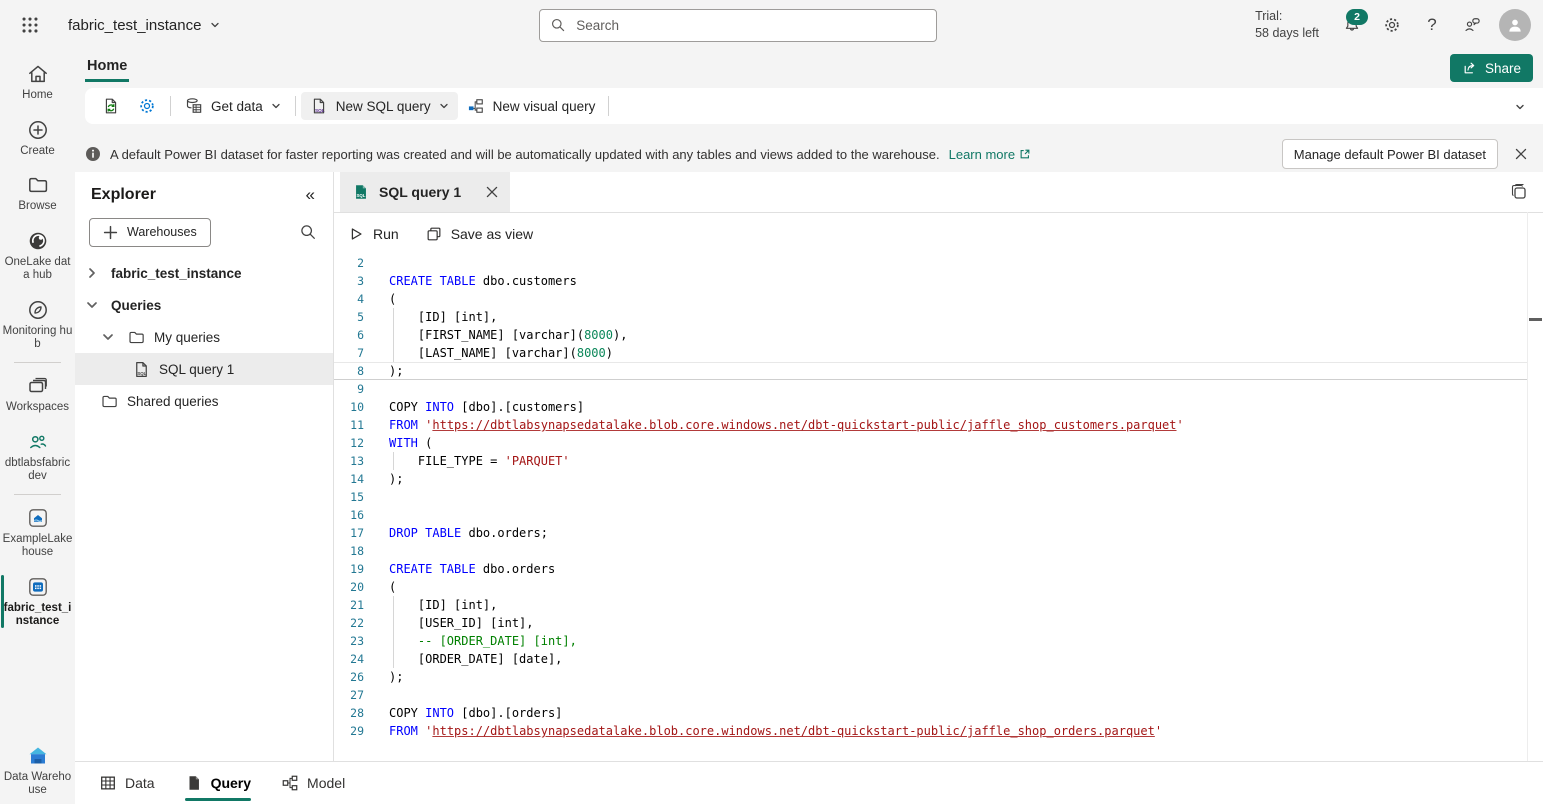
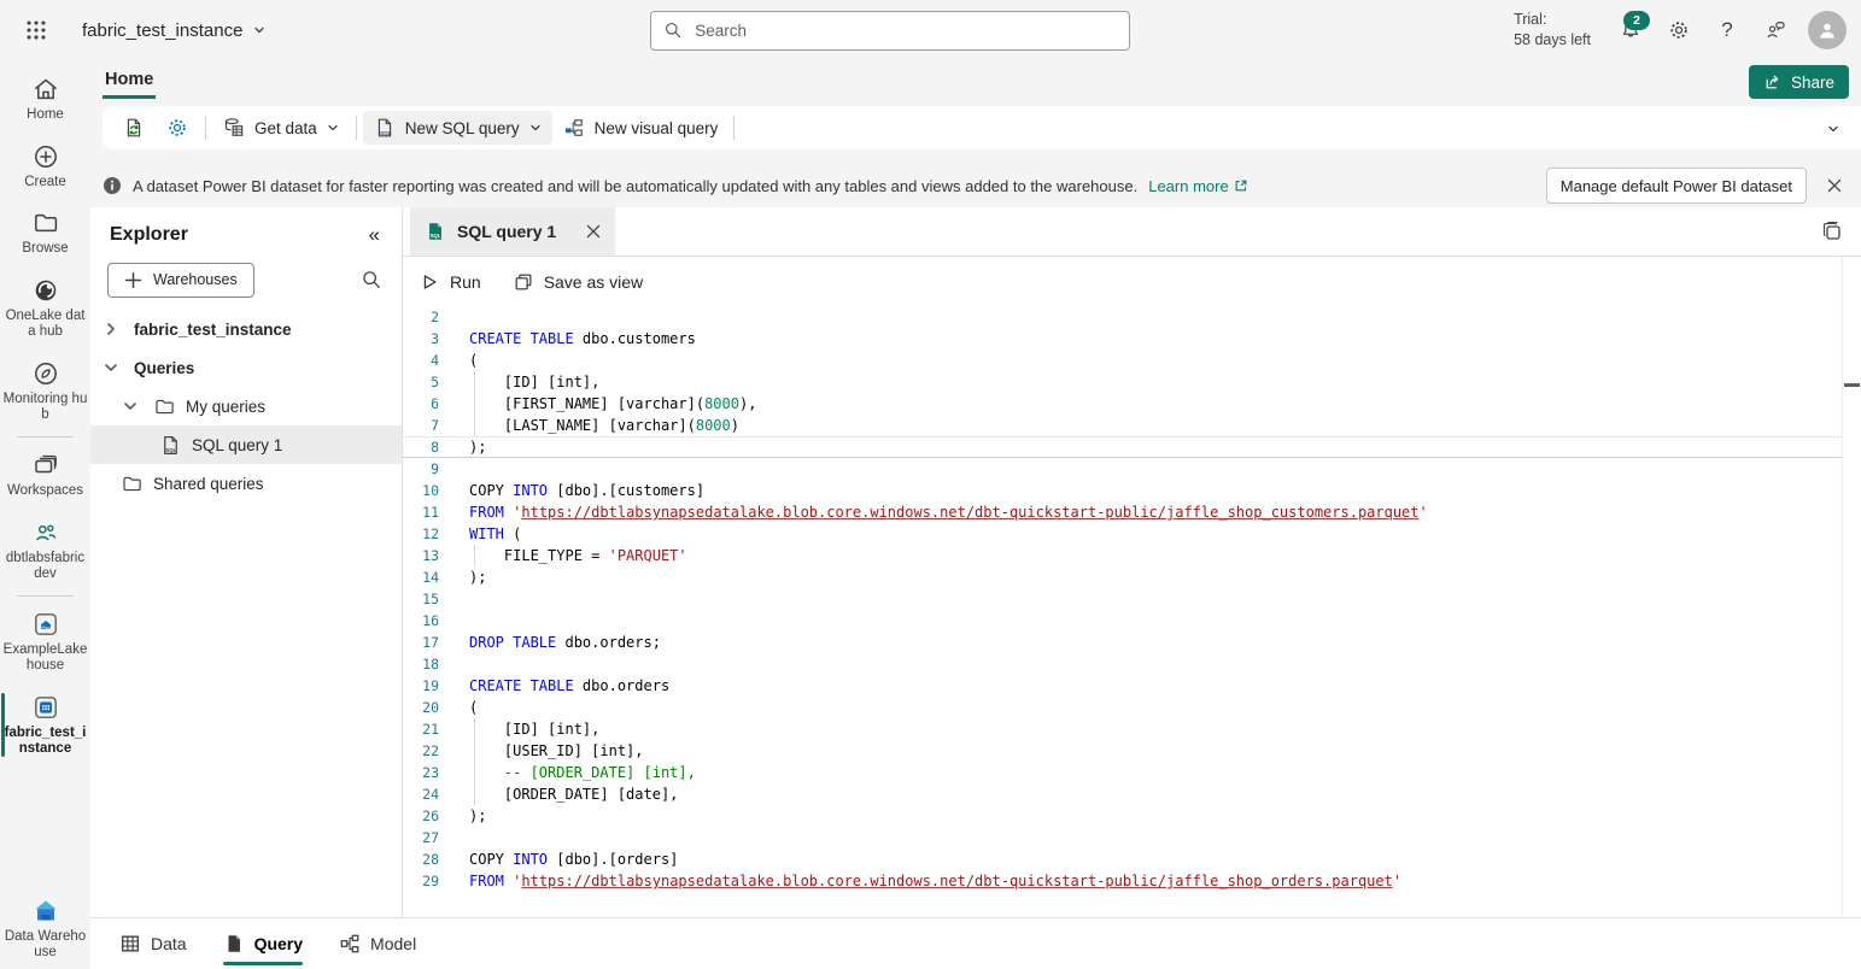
  fabric_test_instance
  Search
  Trial:
  58 days left
  2
  ?
  Home
  Create
  Browse
  OneLake data hub
  Monitoring hub
  Workspaces
  dbtlabsfabricdev
  ExampleLakehouse
  fabric_test_instance
  Data Warehouse
  Home
  Share
  Get data
  New SQL query
  New visual query
- A default Power BI dataset for faster reporting was created and will be automatically updated with any tables and views added to the warehouse.
+ A dataset Power BI dataset for faster reporting was created and will be automatically updated with any tables and views added to the warehouse.
  Learn more
  Manage default Power BI dataset
  Explorer
  «
  Warehouses
  fabric_test_instance
  Queries
  My queries
  SQL query 1
  Shared queries
  SQL query 1
  Run
  Save as view
  2
  3
  CREATE TABLE dbo.customers
  4
  (
  5
  [ID] [int],
  6
  [FIRST_NAME] [varchar](8000),
  7
  [LAST_NAME] [varchar](8000)
  8
  );
  9
  10
  COPY INTO [dbo].[customers]
  11
  FROM 'https://dbtlabsynapsedatalake.blob.core.windows.net/dbt-quickstart-public/jaffle_shop_customers.parquet'
  12
  WITH (
  13
  FILE_TYPE = 'PARQUET'
  14
  );
  15
  16
  17
  DROP TABLE dbo.orders;
  18
  19
  CREATE TABLE dbo.orders
  20
  (
  21
  [ID] [int],
  22
  [USER_ID] [int],
  23
  -- [ORDER_DATE] [int],
  24
  [ORDER_DATE] [date],
  26
  );
  27
  28
  COPY INTO [dbo].[orders]
  29
  FROM 'https://dbtlabsynapsedatalake.blob.core.windows.net/dbt-quickstart-public/jaffle_shop_orders.parquet'
  Data
  Query
  Model
